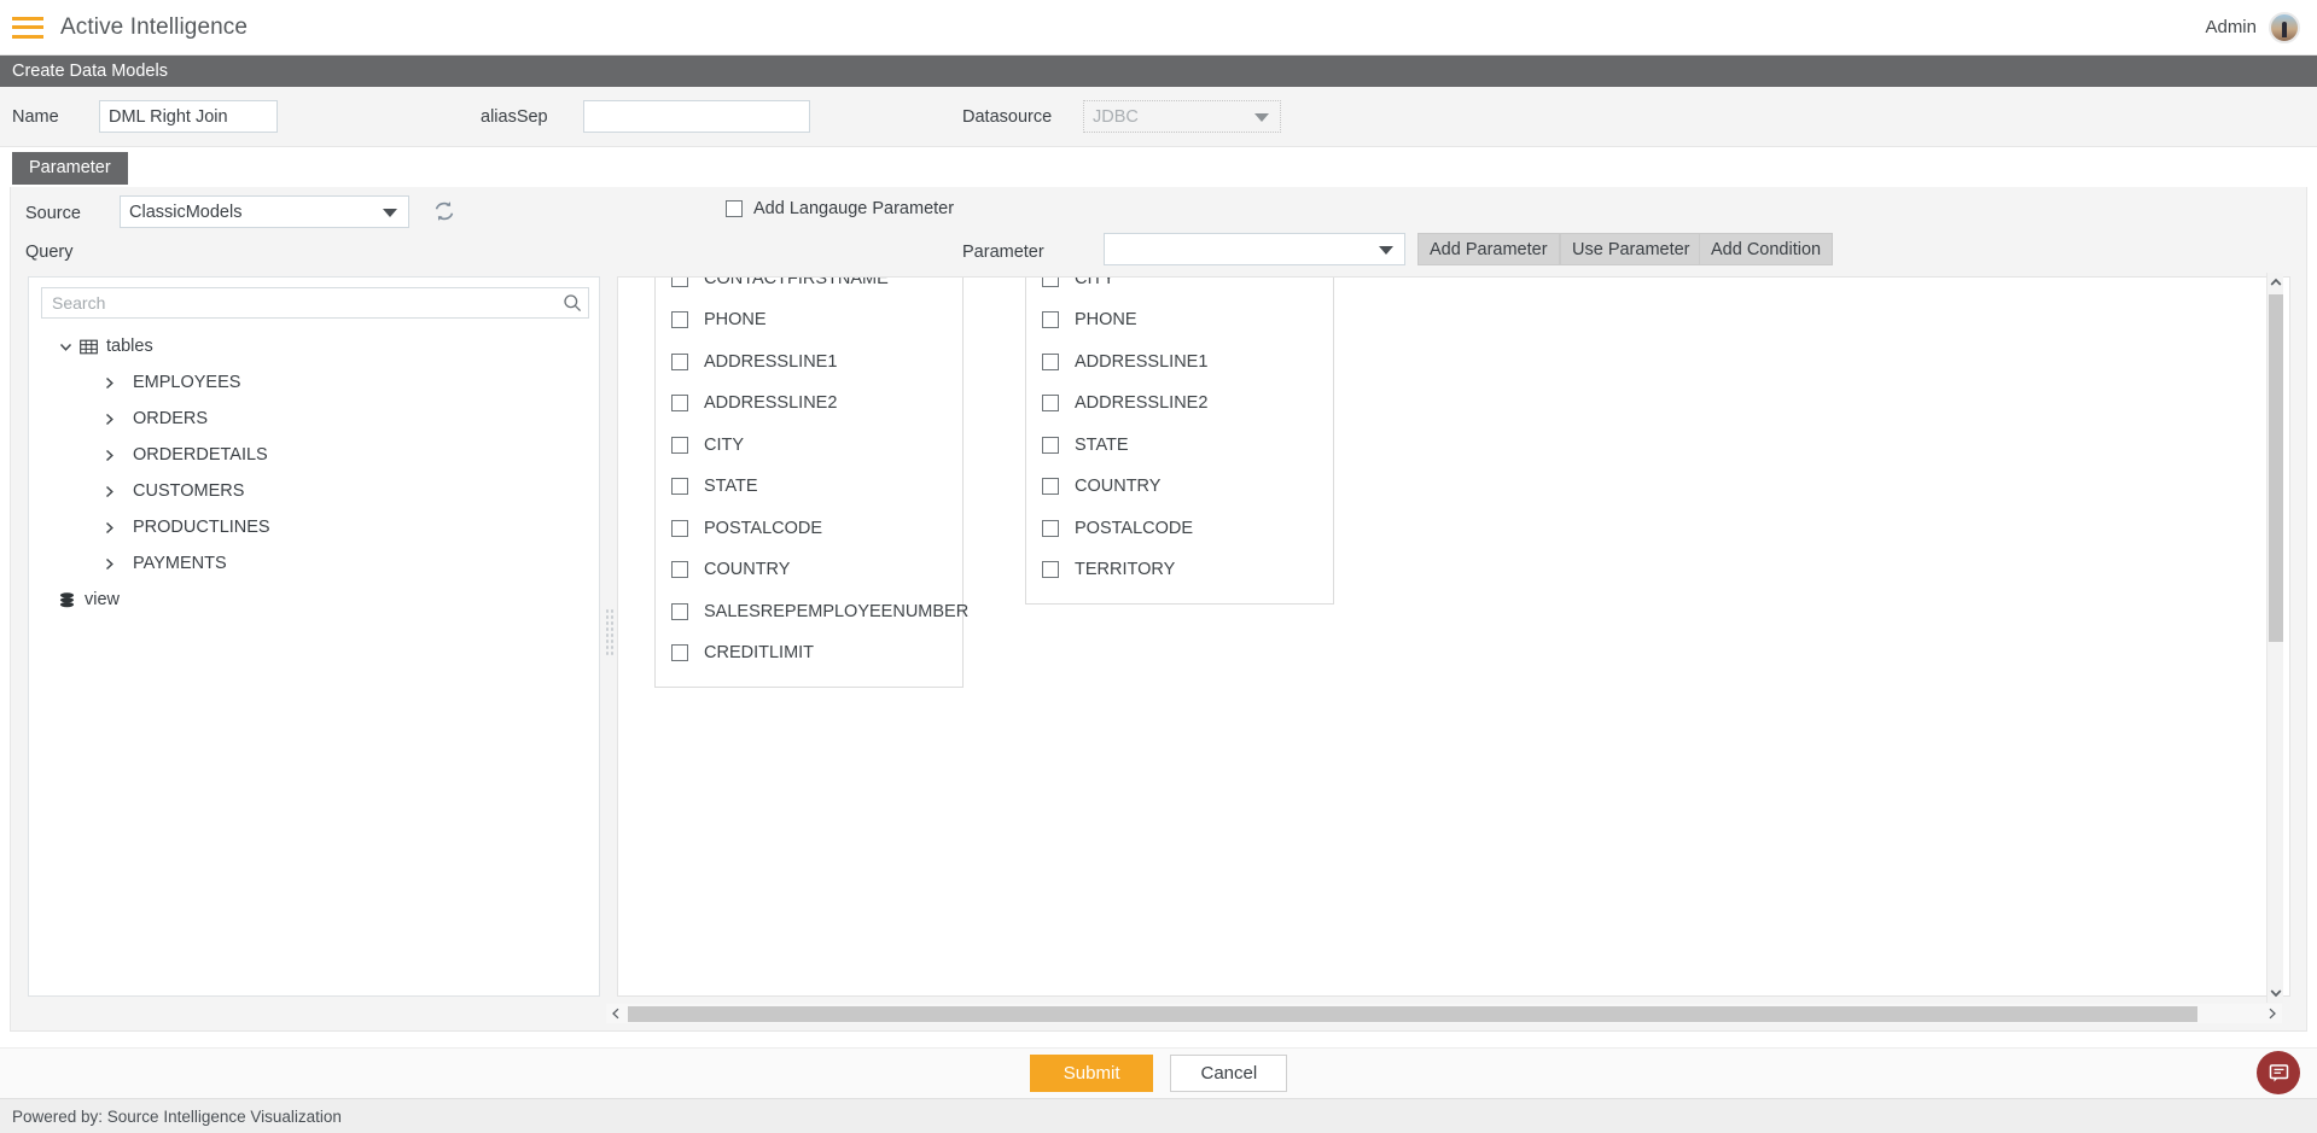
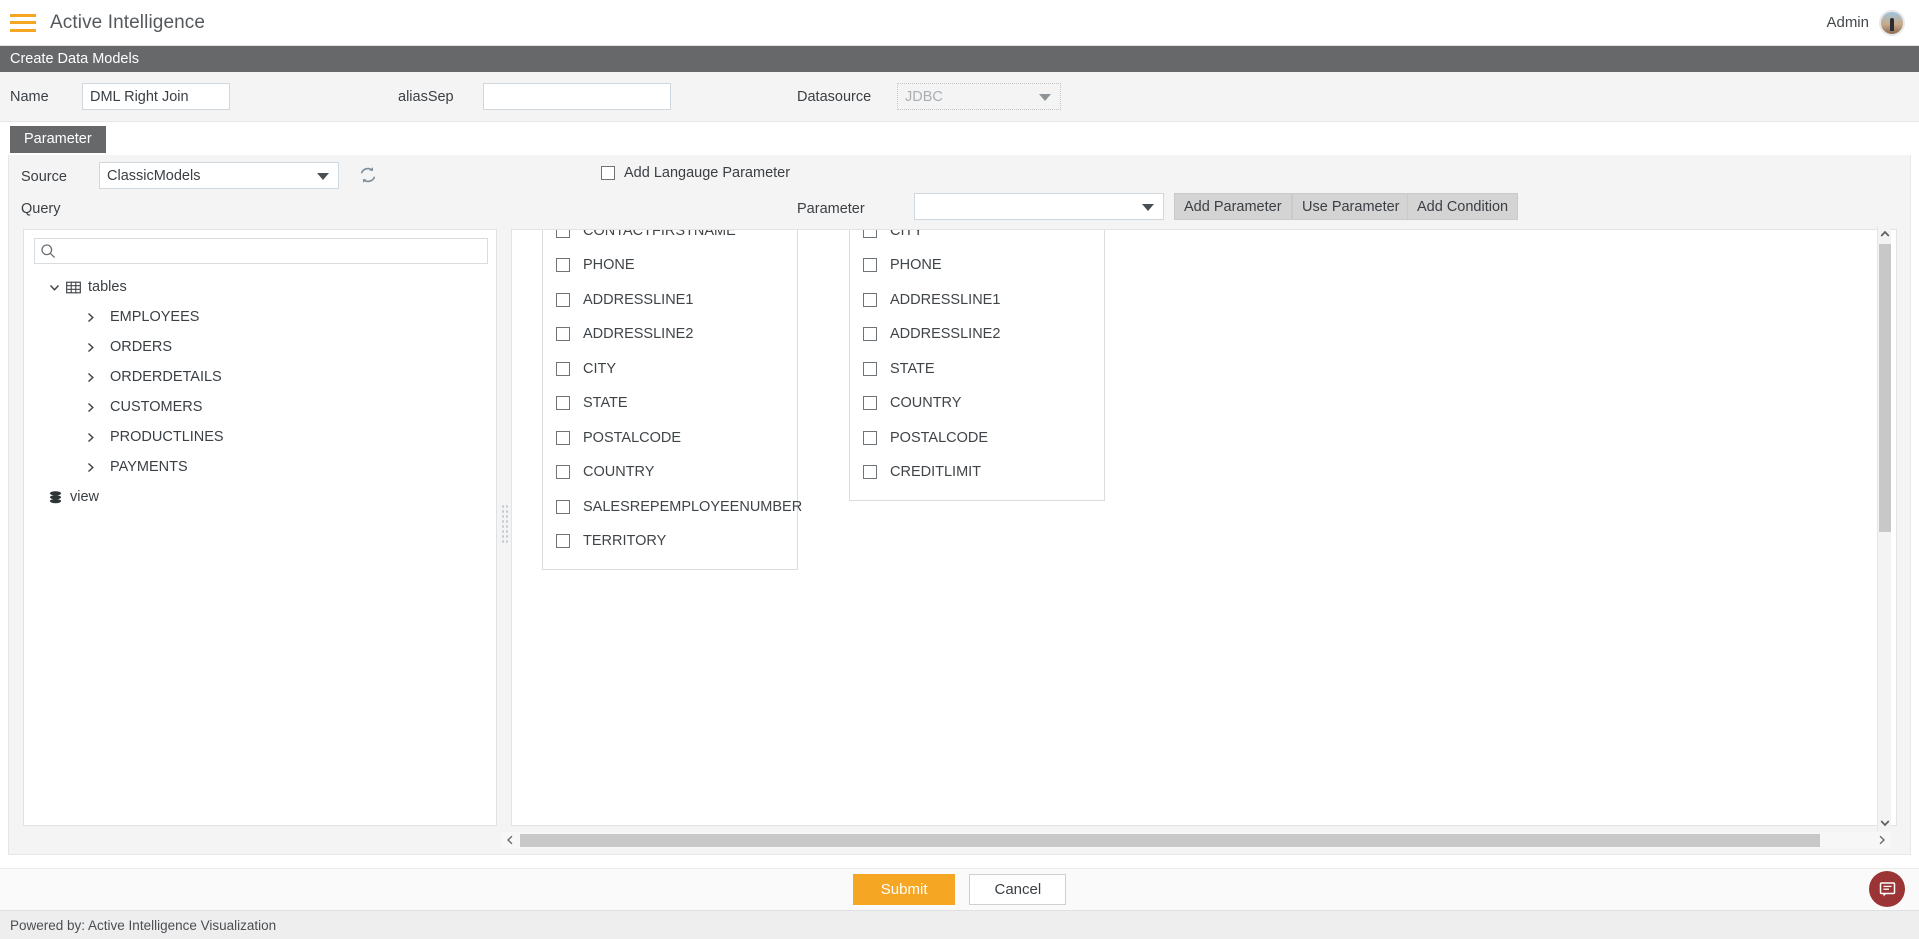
  Active Intelligence
  Admin
  Create Data Models
  Name
  DML Right Join
  aliasSep
  Datasource
  JDBC
  Parameter
  Source
  ClassicModels
  Add Langauge Parameter
  Query
  Parameter
  Add Parameter
  Use Parameter
  Add Condition
- Search
  tables
  EMPLOYEES
  ORDERS
  ORDERDETAILS
  CUSTOMERS
  PRODUCTLINES
  PAYMENTS
  view
  CONTACTFIRSTNAME
  PHONE
  ADDRESSLINE1
  ADDRESSLINE2
  CITY
  STATE
  POSTALCODE
  COUNTRY
  SALESREPEMPLOYEENUMBER
- CREDITLIMIT
+ TERRITORY
  CITY
  PHONE
  ADDRESSLINE1
  ADDRESSLINE2
  STATE
  COUNTRY
  POSTALCODE
- TERRITORY
+ CREDITLIMIT
  Submit
  Cancel
- Powered by: Source Intelligence Visualization
+ Powered by: Active Intelligence Visualization
